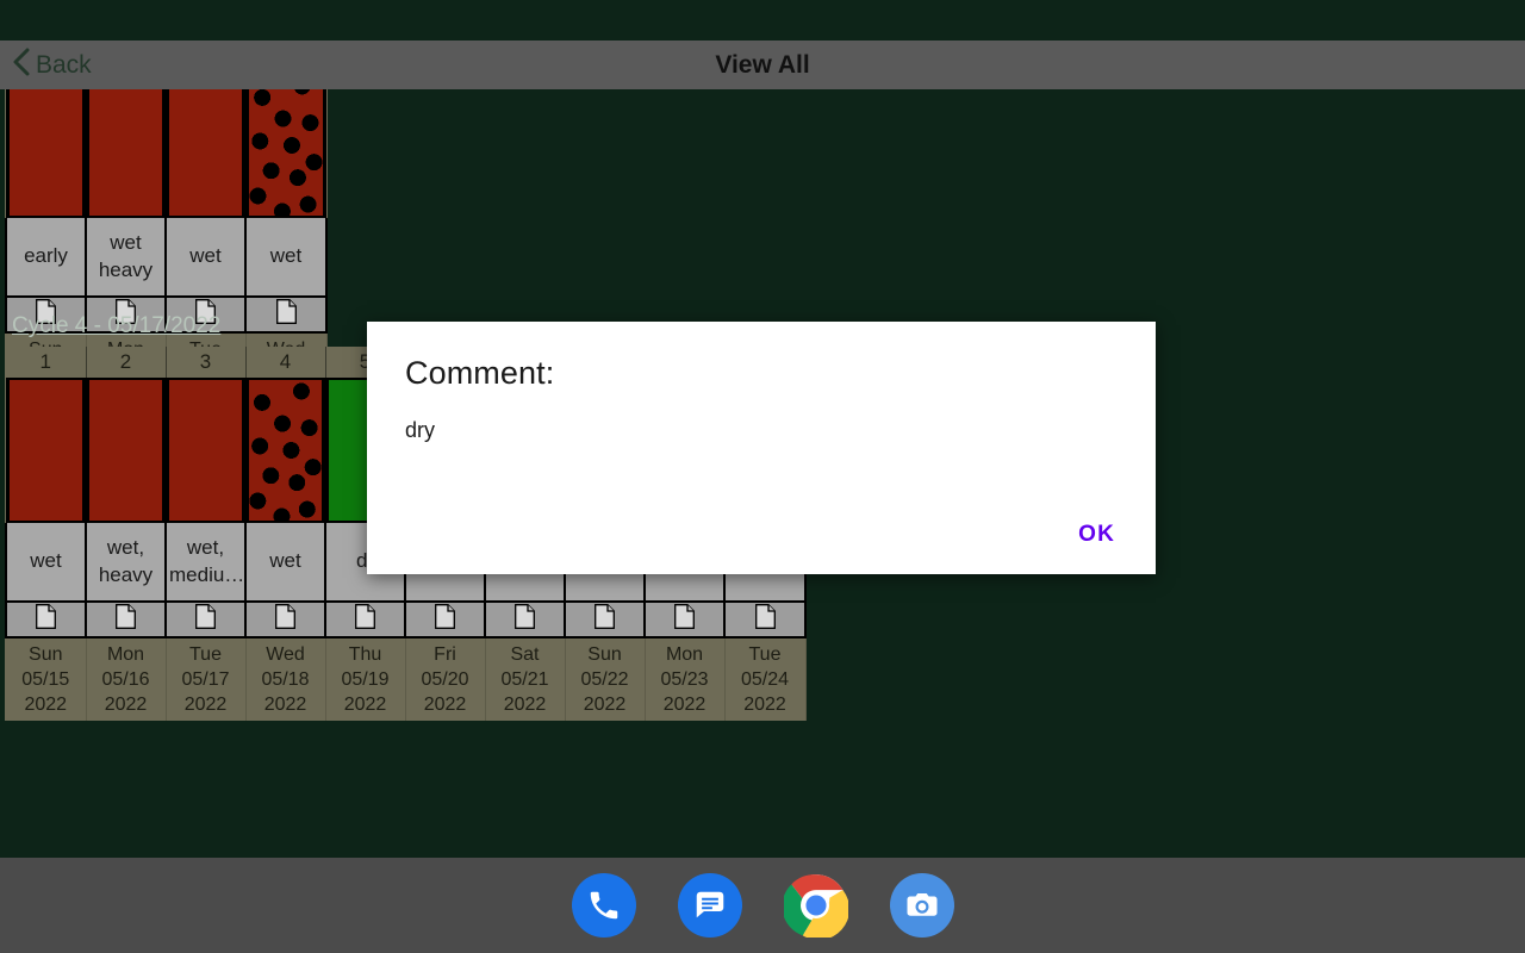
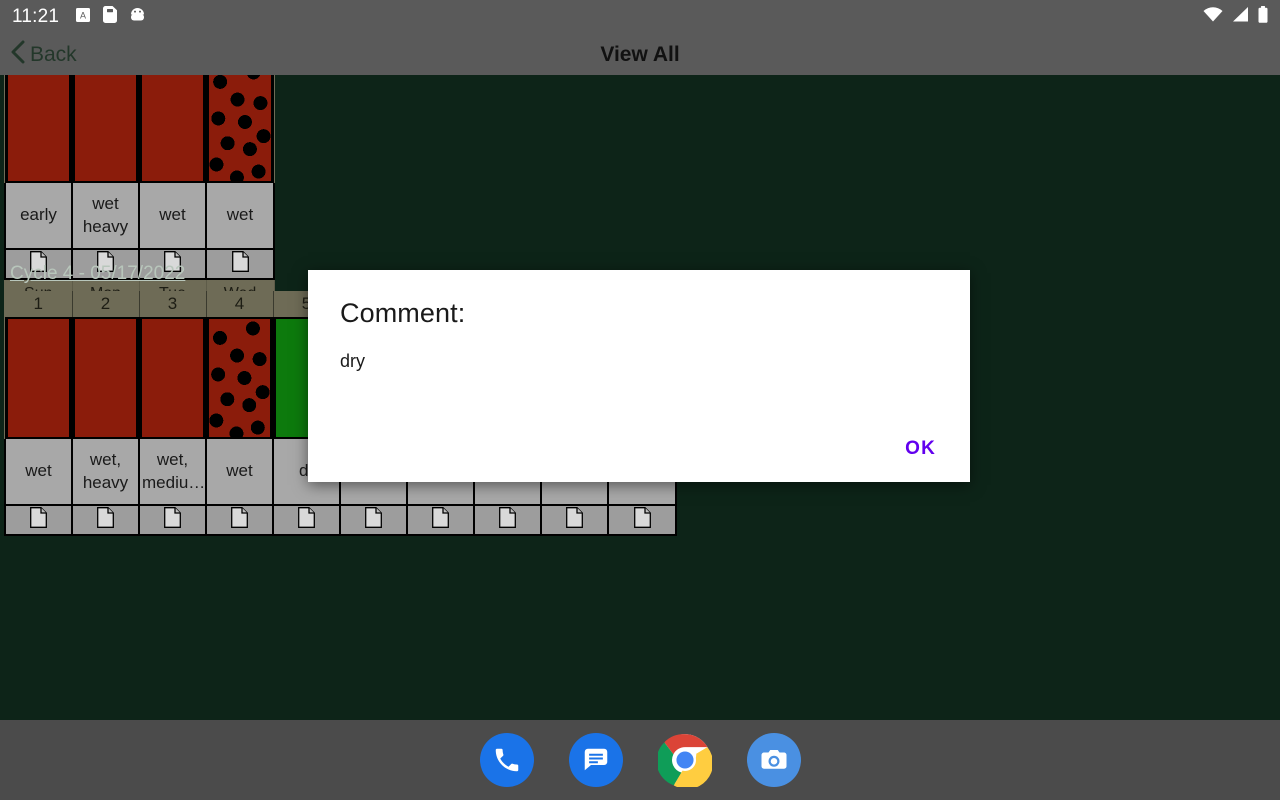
+ 11:21
+ A
  Back
  View All
  early	wet heavy	wet	wet
  Cycle 4 - 05/17/2022
  wet	wet, heavy	wet, mediu…	wet	d
- Sun 05/15 2022	Mon 05/16 2022	Tue 05/17 2022	Wed 05/18 2022	Thu 05/19 2022	Fri 05/20 2022	Sat 05/21 2022	Sun 05/22 2022	Mon 05/23 2022	Tue 05/24 2022
  Comment:
  dry
  OK
